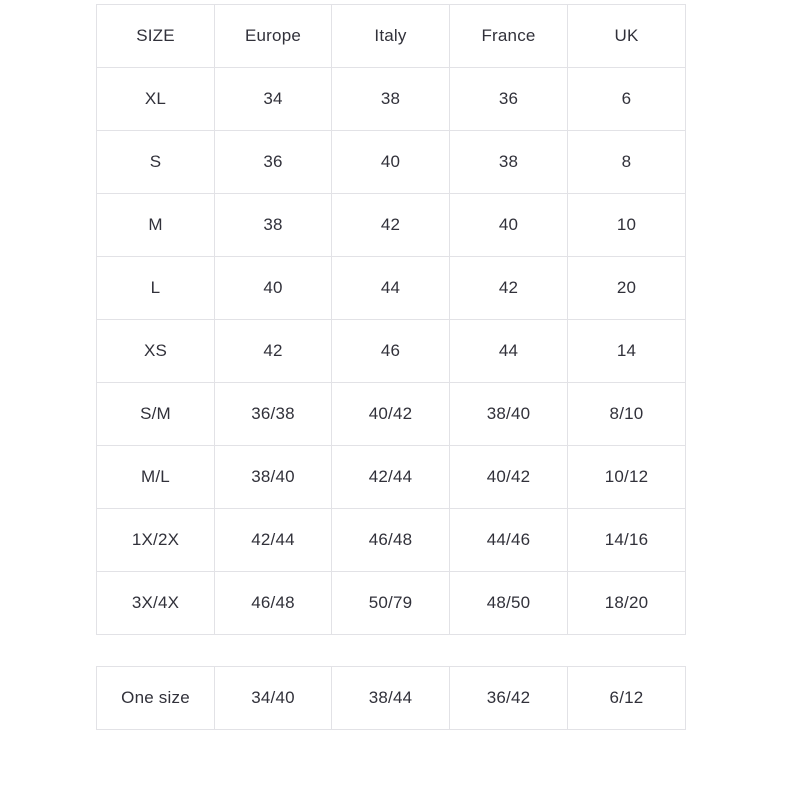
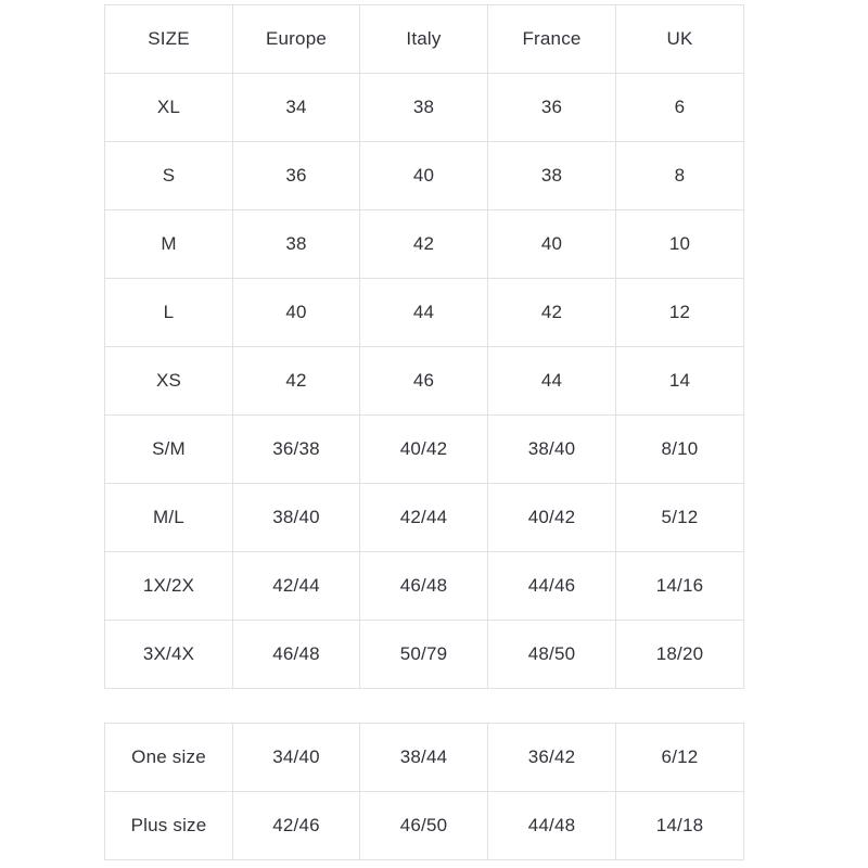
  SIZE	Europe	Italy	France	UK
  XL	34	38	36	6
  S	36	40	38	8
  M	38	42	40	10
- L	40	44	42	20
+ L	40	44	42	12
  XS	42	46	44	14
  S/M	36/38	40/42	38/40	8/10
- M/L	38/40	42/44	40/42	10/12
+ M/L	38/40	42/44	40/42	5/12
  1X/2X	42/44	46/48	44/46	14/16
  3X/4X	46/48	50/79	48/50	18/20
  One size	34/40	38/44	36/42	6/12
+ Plus size	42/46	46/50	44/48	14/18
